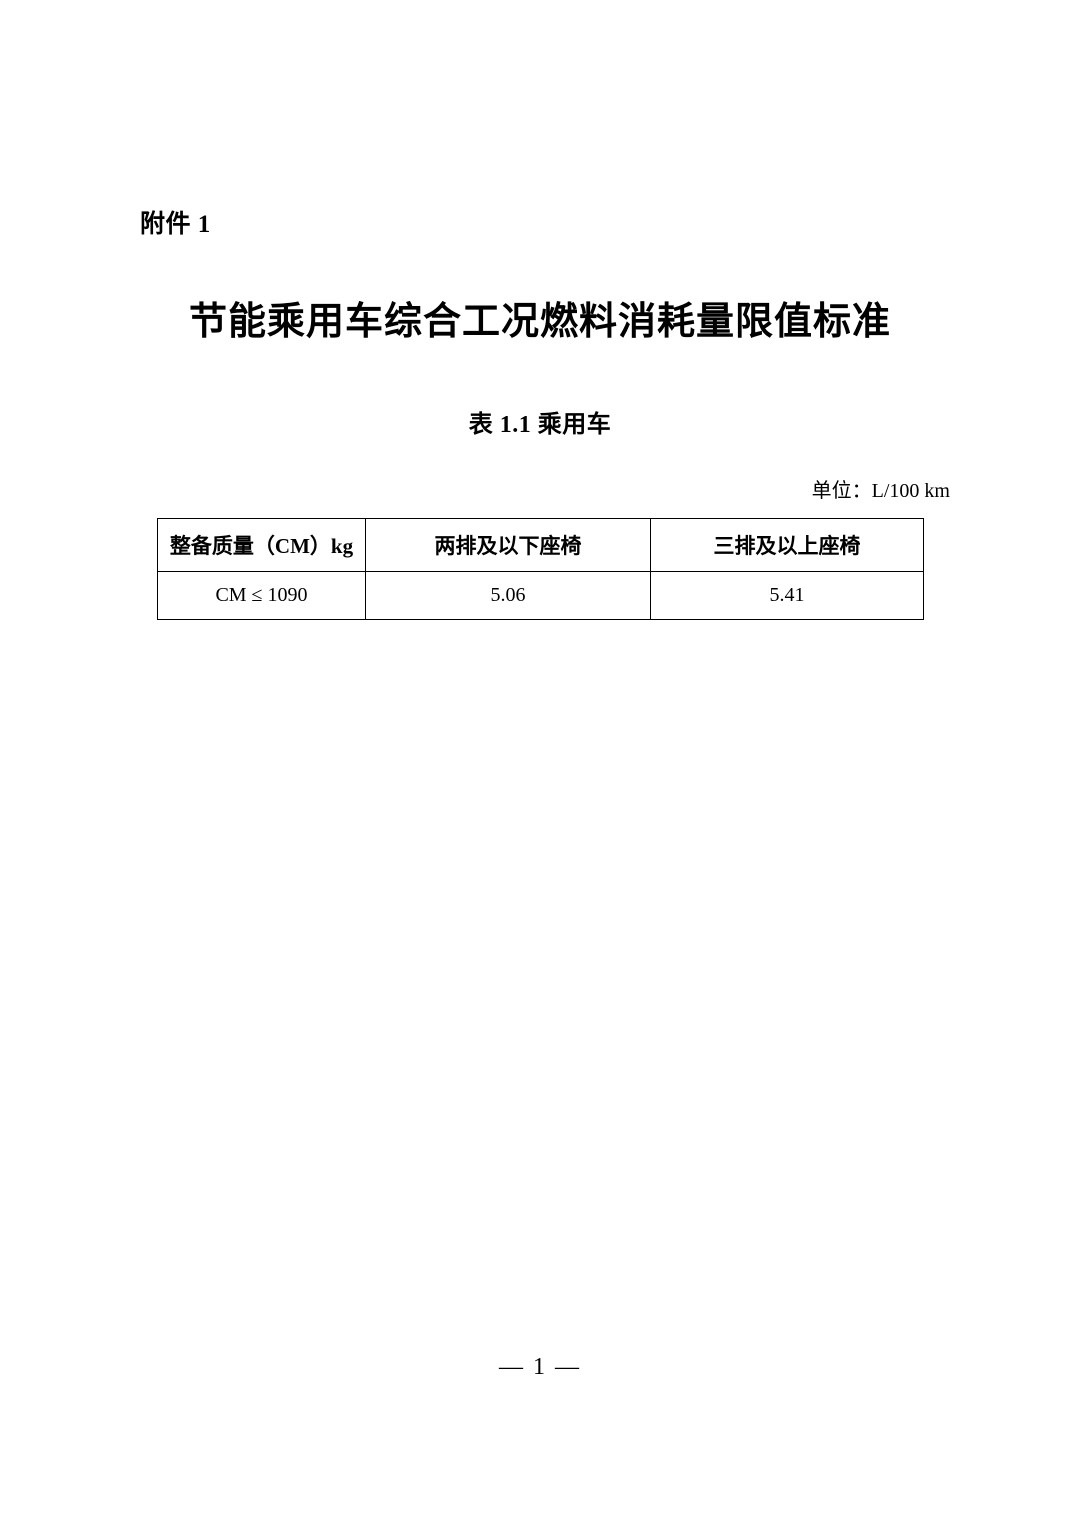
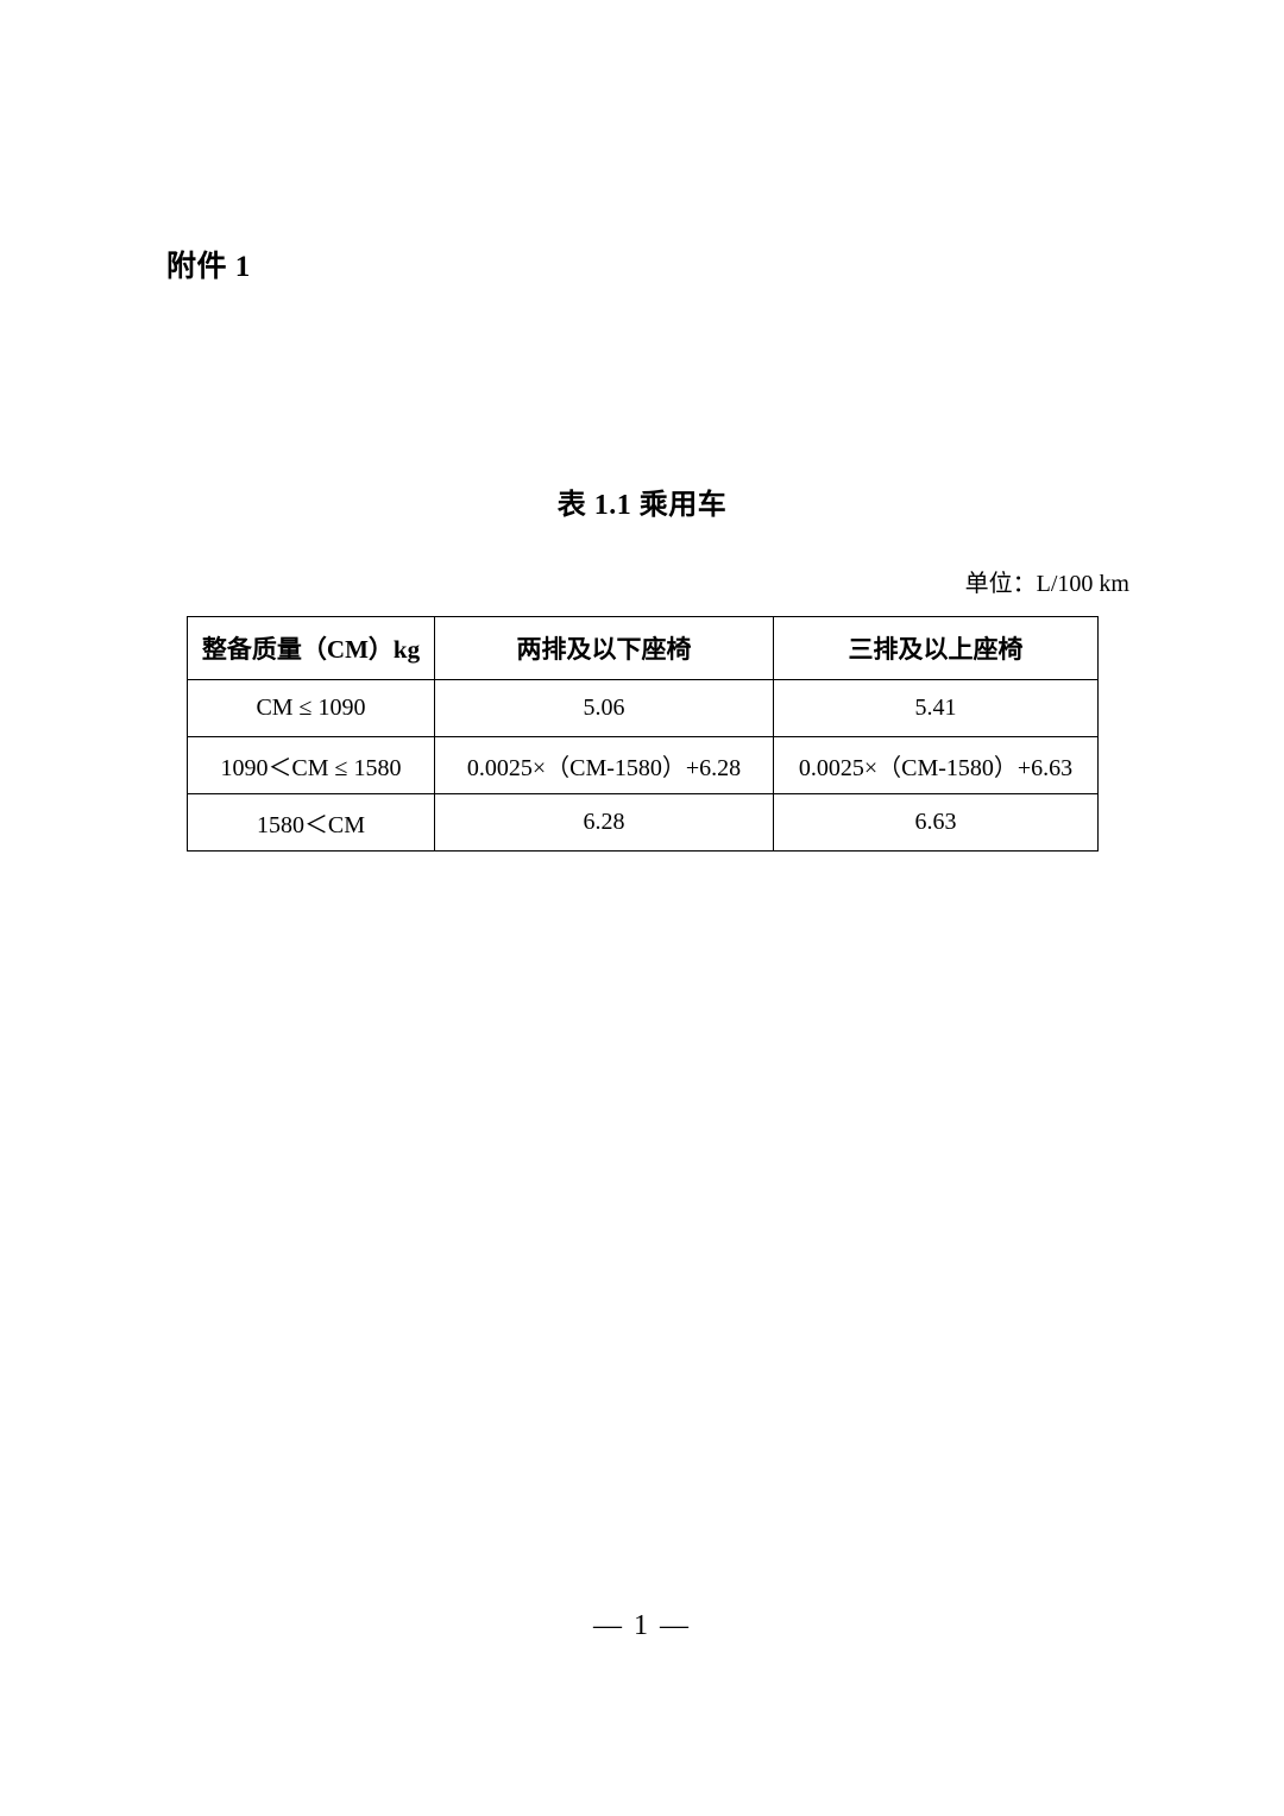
  附件 1
- 节能乘用车综合工况燃料消耗量限值标准
  表 1.1 乘用车
  单位：L/100 km
  整备质量（CM）kg	两排及以下座椅	三排及以上座椅
  CM ≤ 1090	5.06	5.41
+ 1090＜CM ≤ 1580	0.0025×（CM-1580）+6.28	0.0025×（CM-1580）+6.63
+ 1580＜CM	6.28	6.63
  — 1 —
